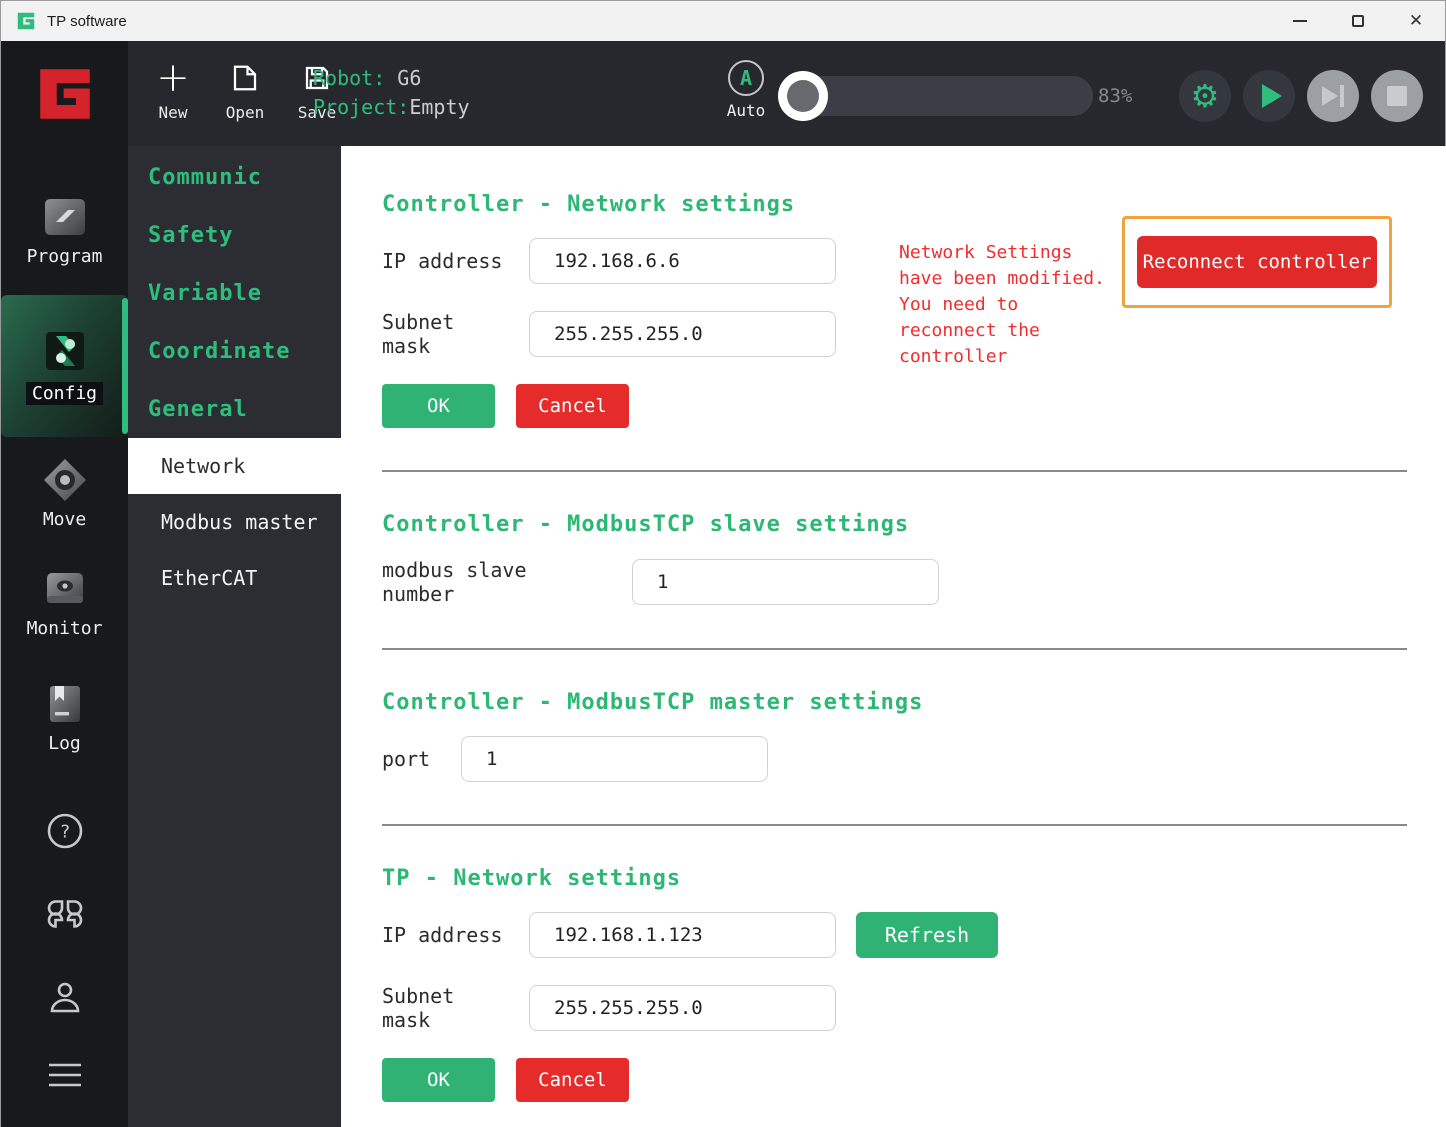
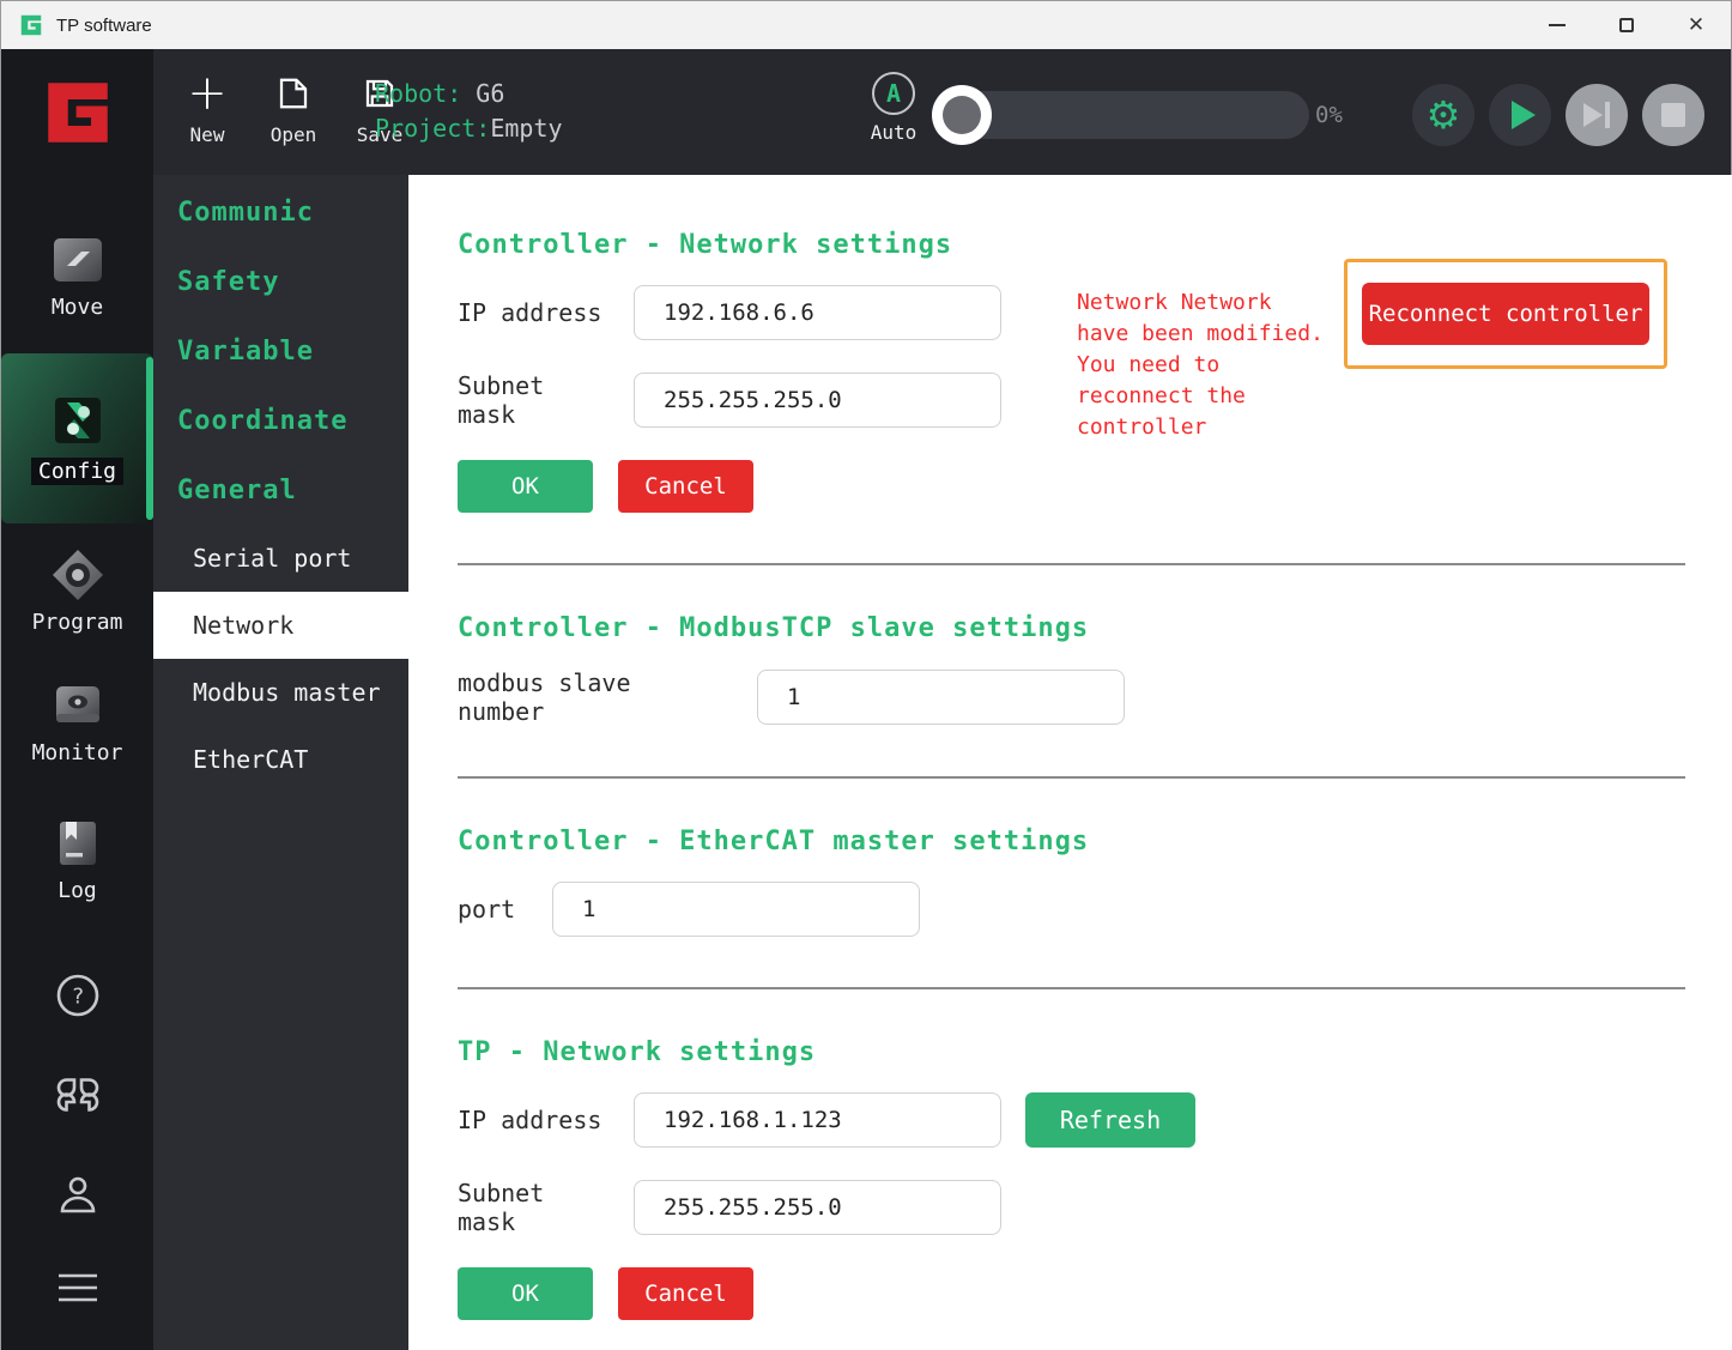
  TP software
  ✕
  +
  New
  Open
  Save
  Robot: G6 Project:Empty
  A
  Auto
- 83%
+ 0%
  ⚙
- Program
+ Move
  Config
- Move
+ Program
  Monitor
  Log
  ?
  Communic
  Safety
  Variable
  Coordinate
  General
+ Serial port
  Network
  Modbus master
  EtherCAT
  Controller - Network settings
- Network Settings have been modified. You need to reconnect the controller
+ Network Network have been modified. You need to reconnect the controller
  Reconnect controller
  IP address
  192.168.6.6
  Subnet mask
  255.255.255.0
  OK
  Cancel
  Controller - ModbusTCP slave settings
  modbus slave number
  1
- Controller - ModbusTCP master settings
+ Controller - EtherCAT master settings
  port
  1
  TP - Network settings
  IP address
  192.168.1.123
  Refresh
  Subnet mask
  255.255.255.0
  OK
  Cancel
